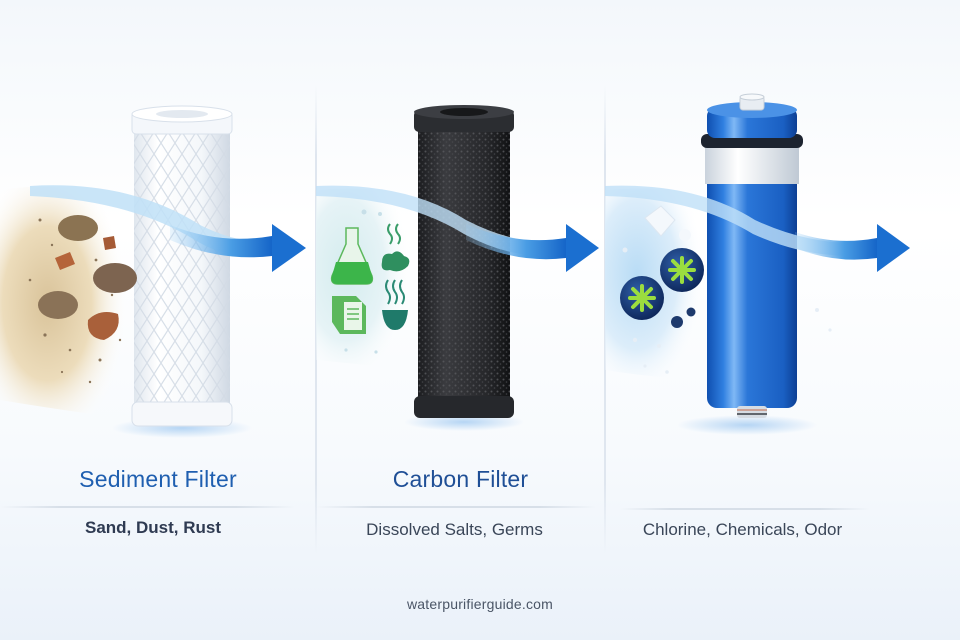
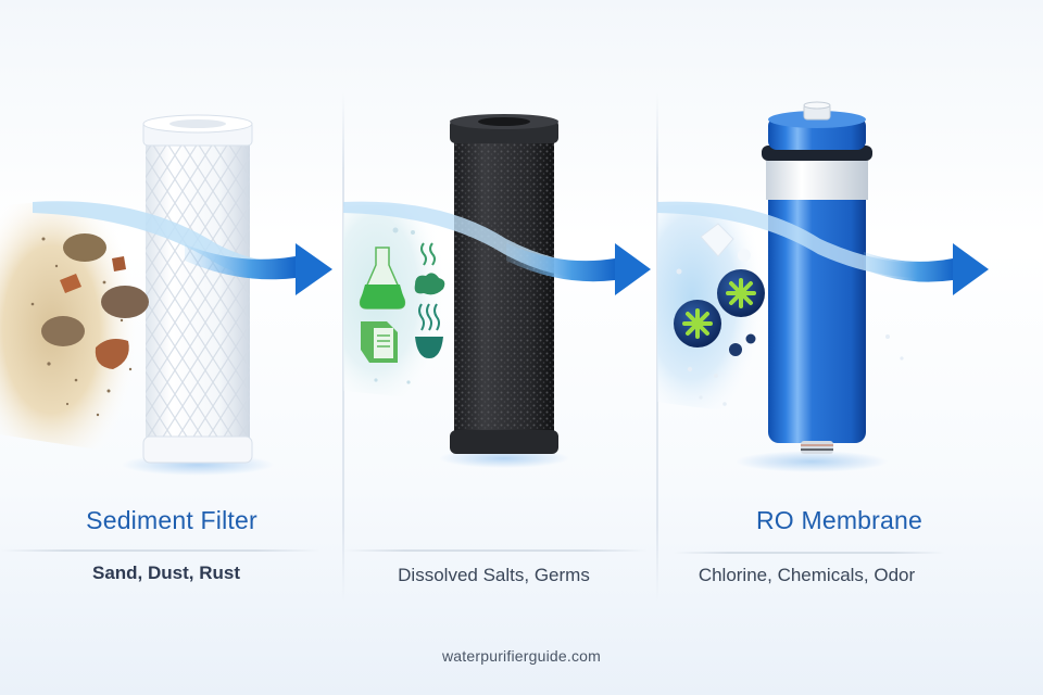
  Sediment Filter
  Sand, Dust, Rust
- Carbon Filter
  Dissolved Salts, Germs
+ RO Membrane
  Chlorine, Chemicals, Odor
  waterpurifierguide.com
